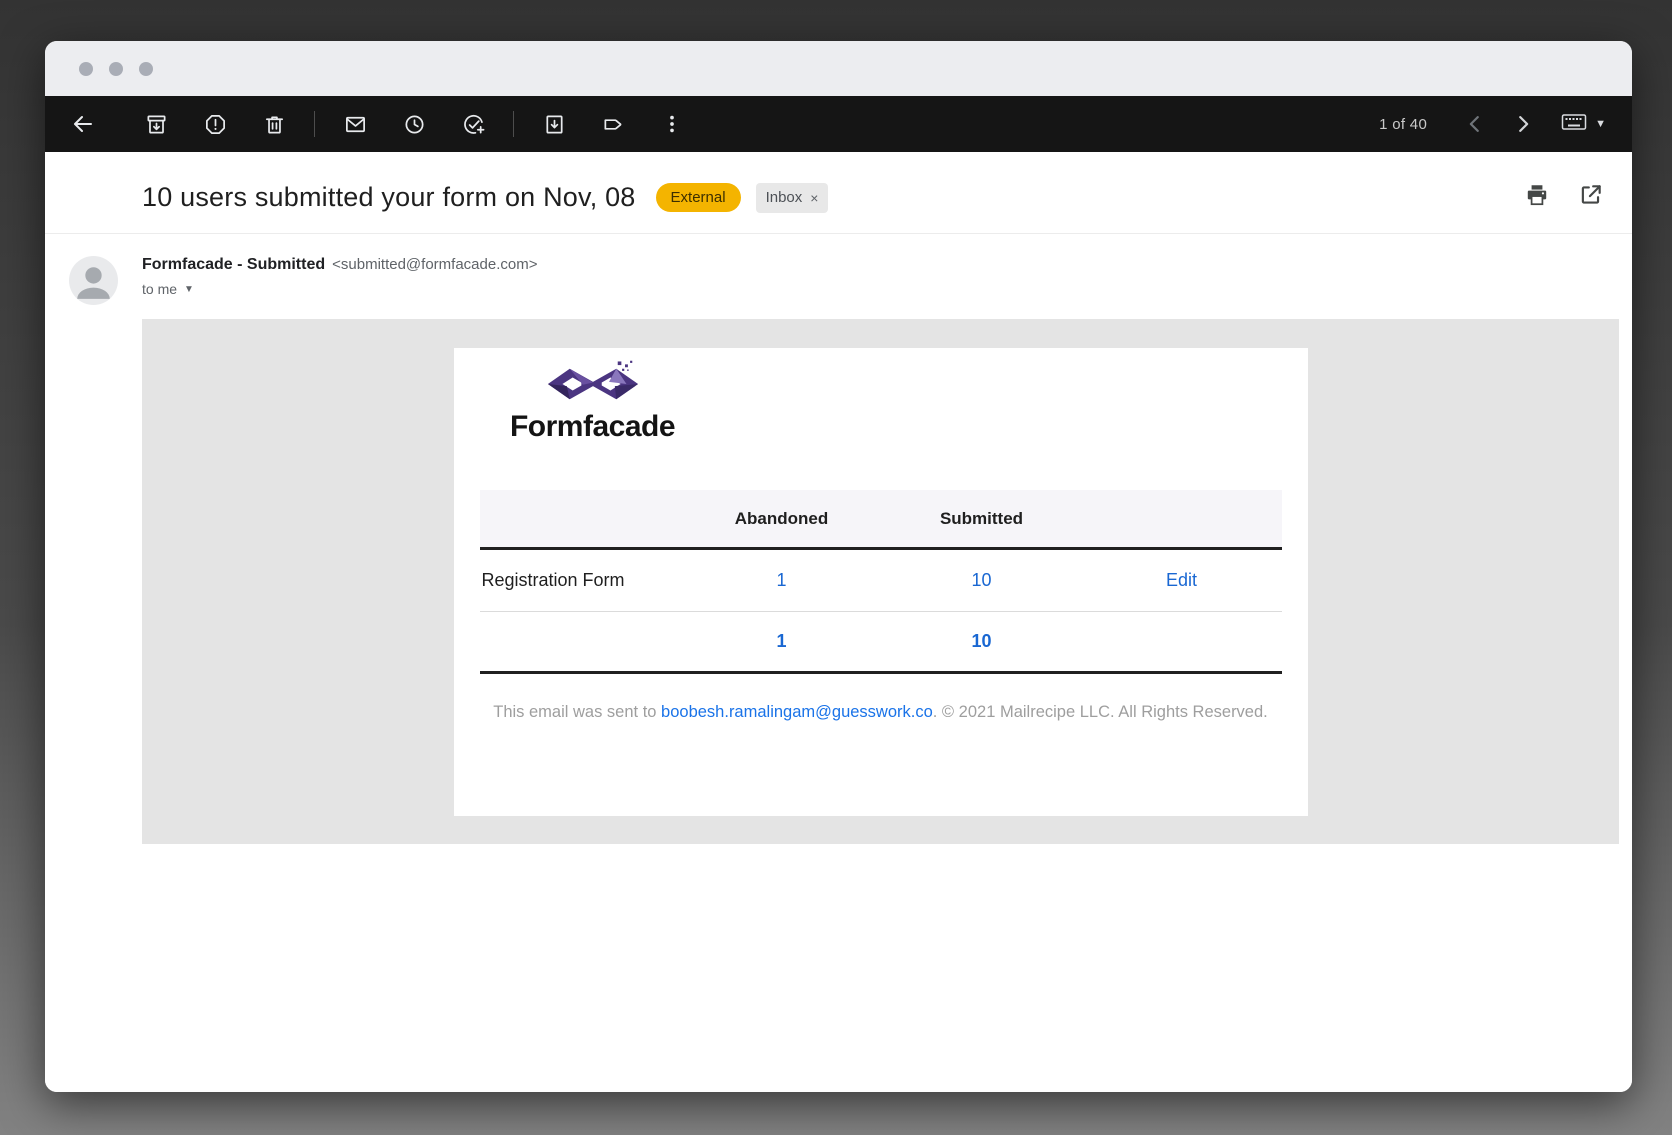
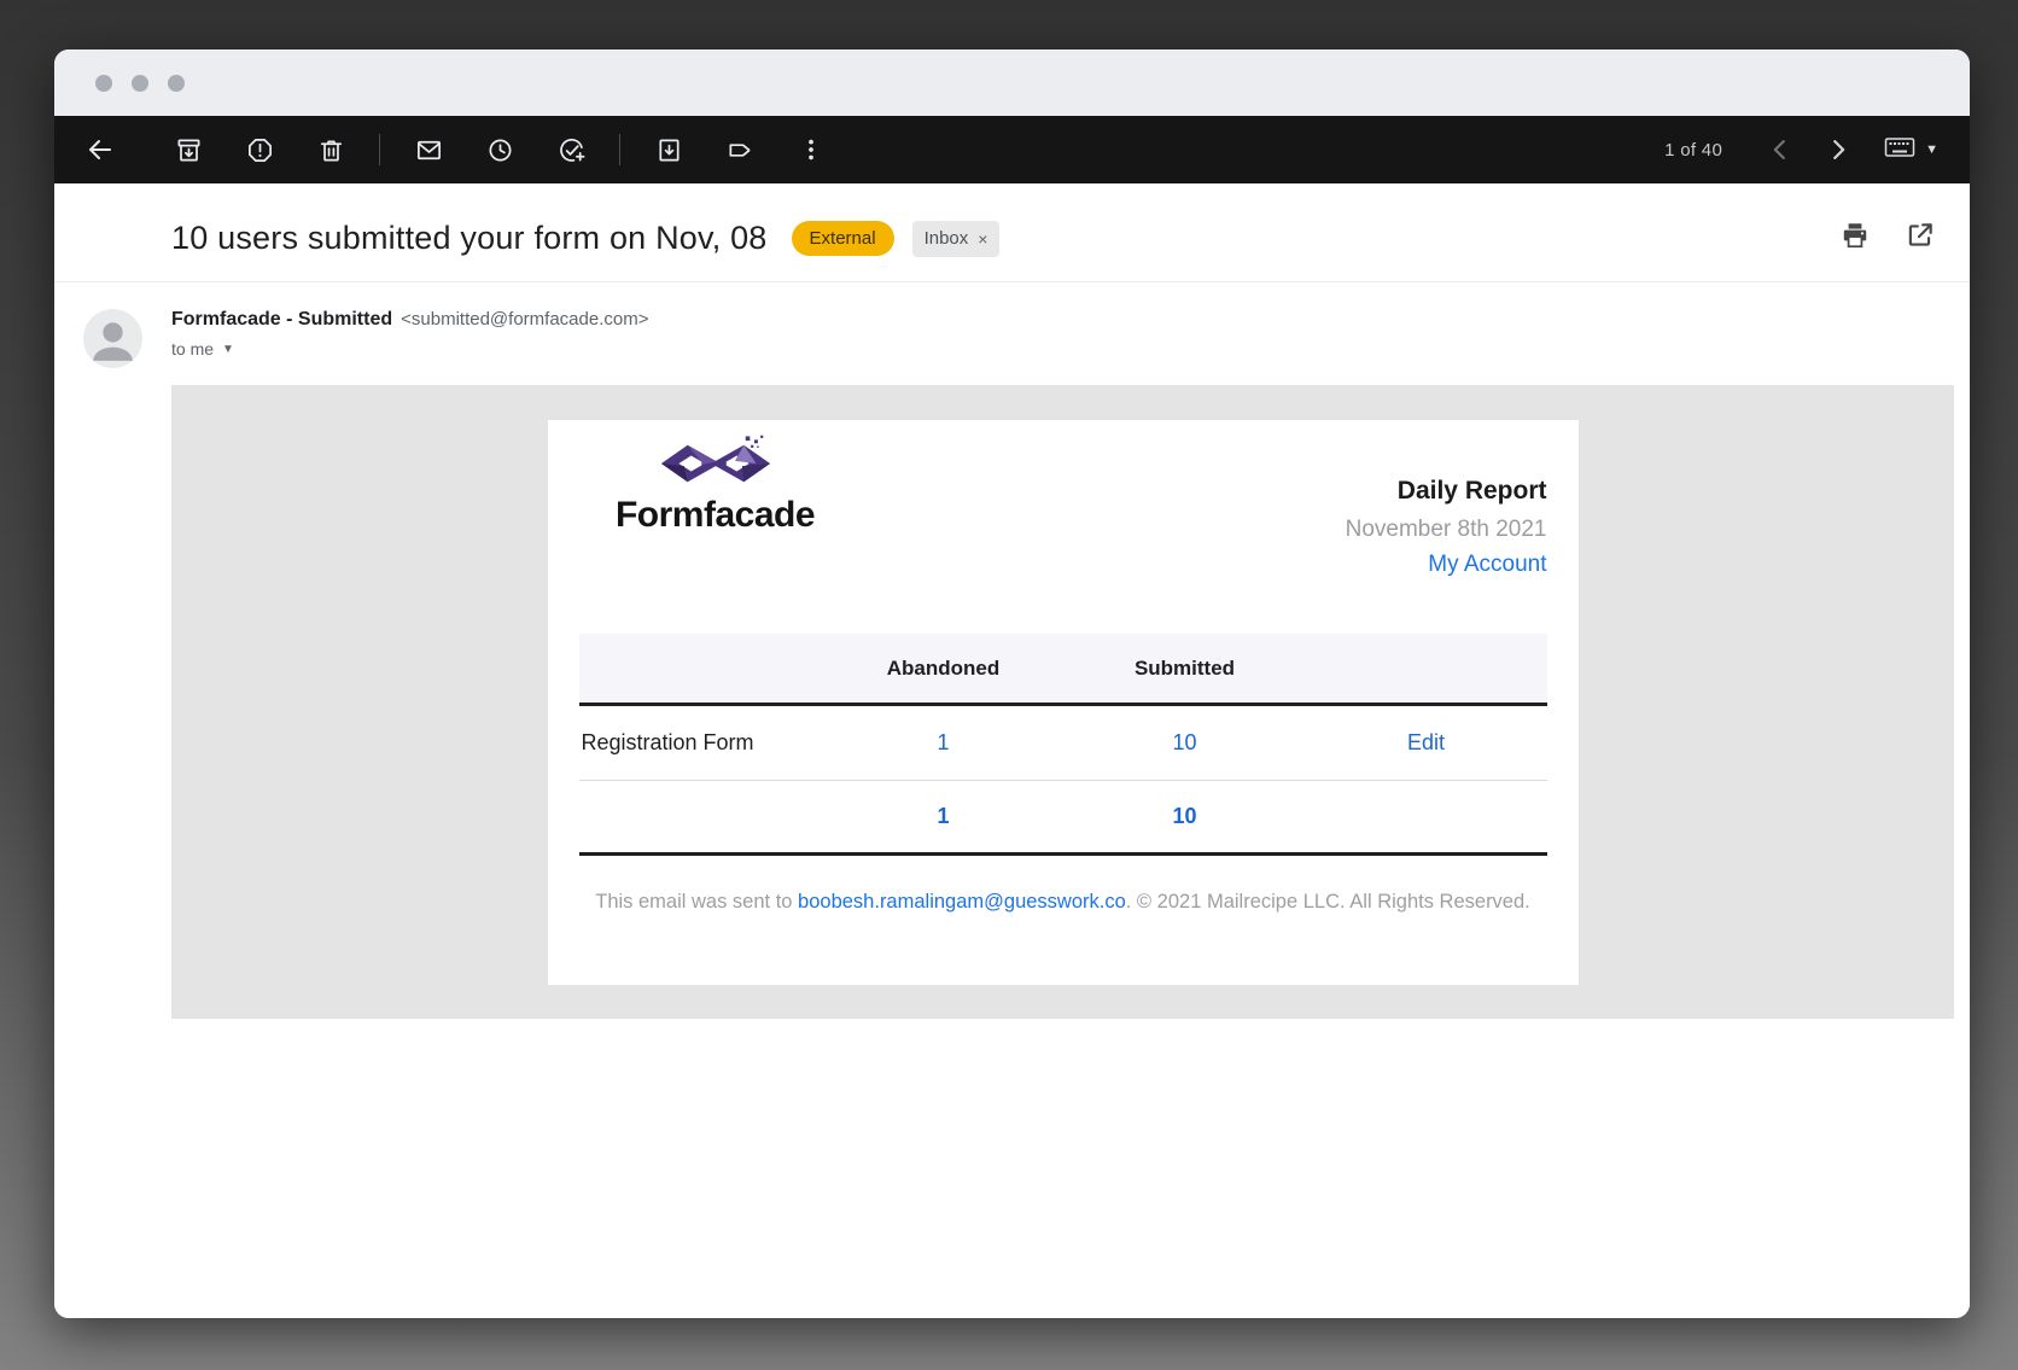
  1 of 40
  ▼
  10 users submitted your form on Nov, 08
  External
  Inbox
  ×
  Formfacade - Submitted <submitted@formfacade.com>
  to me
  ▼
  Formfacade
+ Daily Report
+ November 8th 2021
+ My Account
  Abandoned
  Submitted
  Registration Form
  1
  10
  Edit
  1
  10
  This email was sent to boobesh.ramalingam@guesswork.co. © 2021 Mailrecipe LLC. All Rights Reserved.
